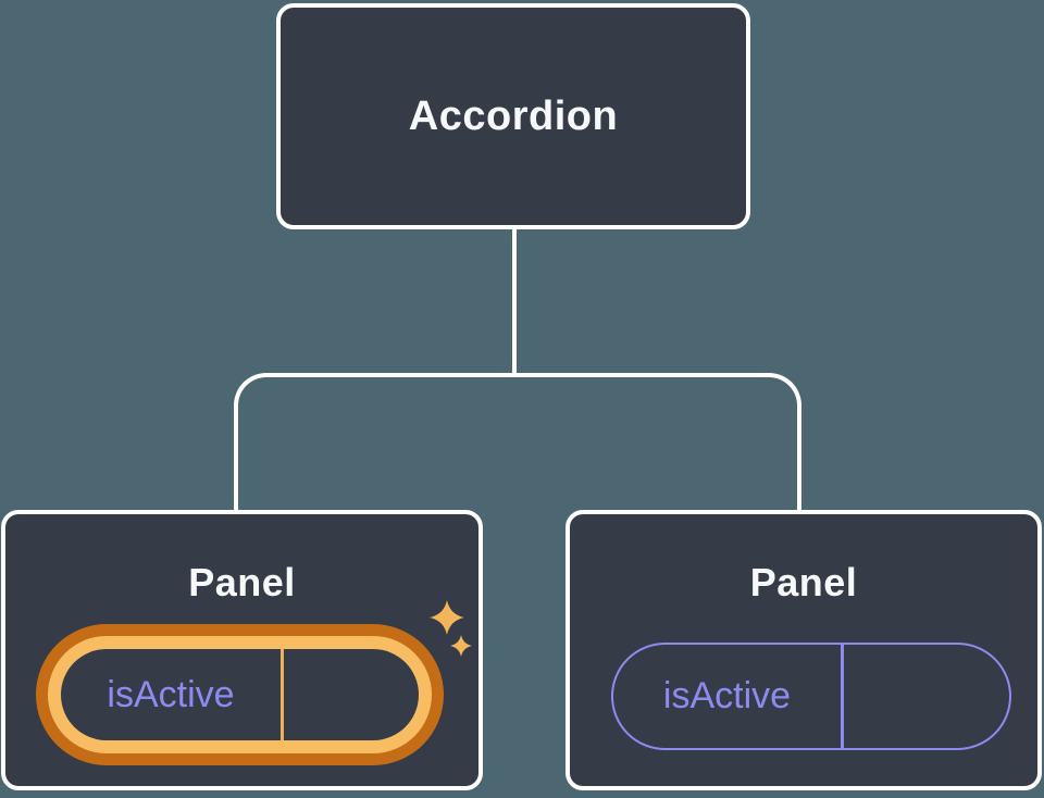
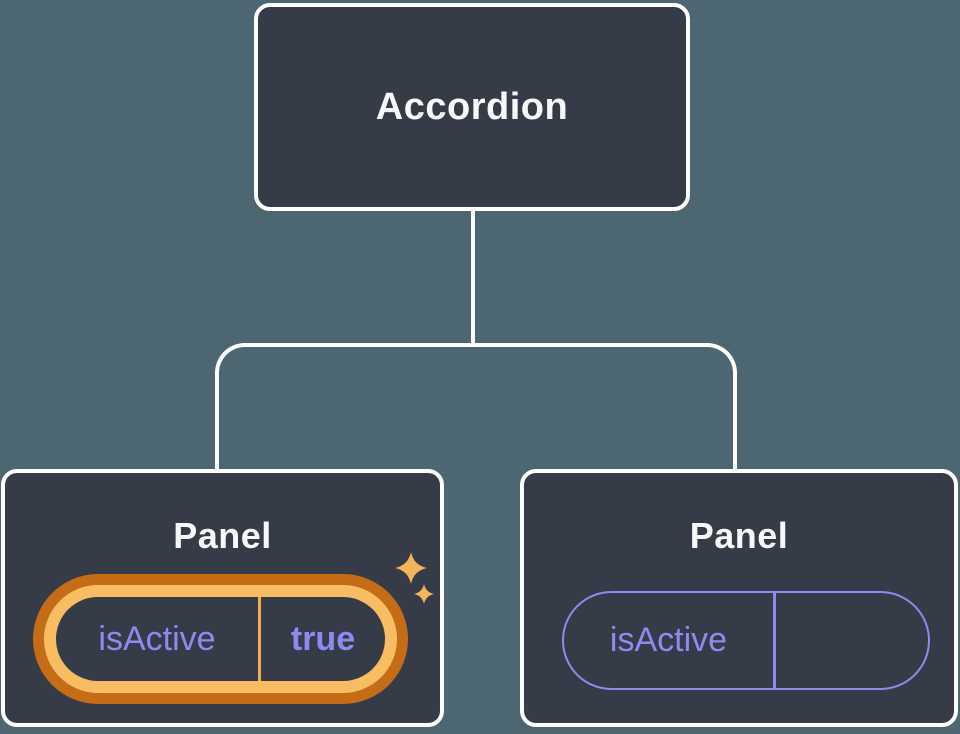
  Accordion
  Panel
  isActive
+ true
  Panel
  isActive
